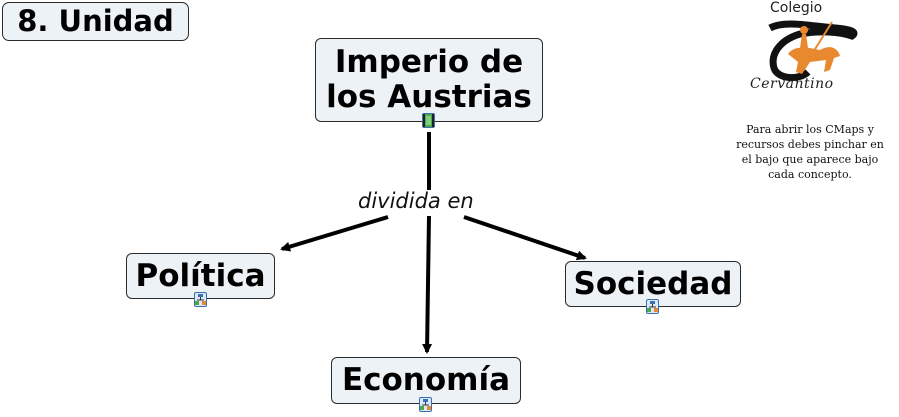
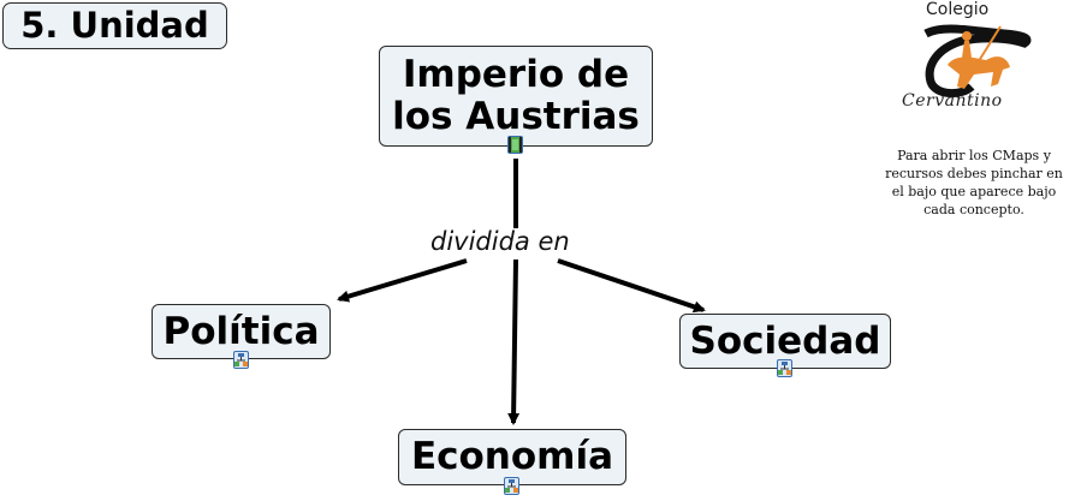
- 8. Unidad
+ 5. Unidad
  dividida en
  Imperio de los Austrias
  Política
  Sociedad
  Economía
  Colegio
  Cervantino
  Para abrir los CMaps y recursos debes pinchar en el bajo que aparece bajo cada concepto.
